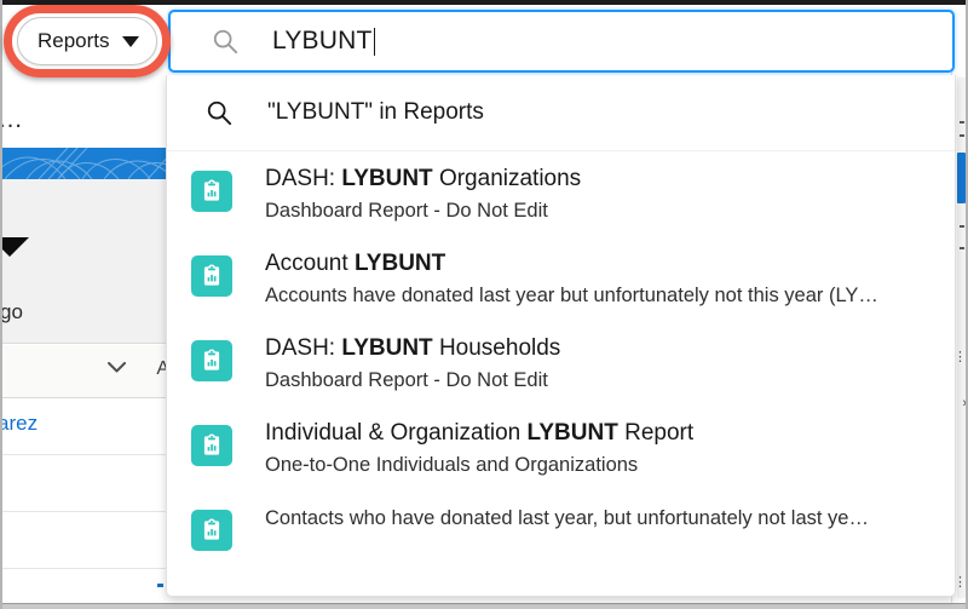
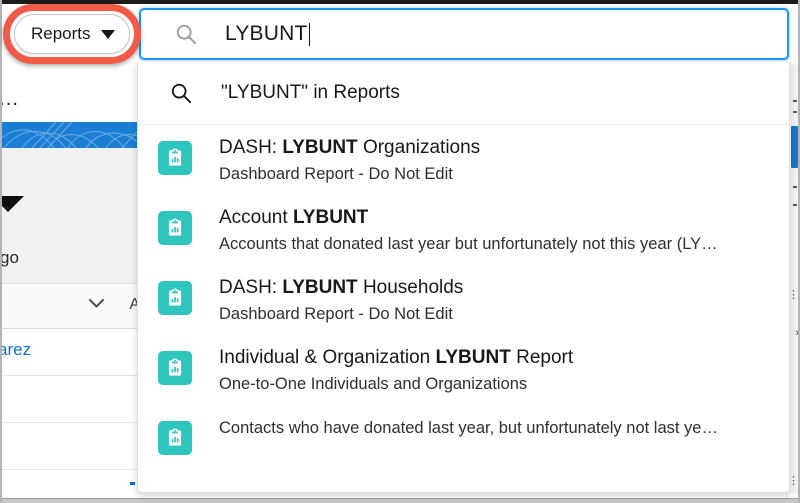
  …
  go
  A
  arez
  ⋮
  ⋮
  LYBUNT
  Reports
  "LYBUNT" in Reports
  DASH: LYBUNT Organizations
  Dashboard Report - Do Not Edit
  Account LYBUNT
- Accounts have donated last year but unfortunately not this year (LY…
+ Accounts that donated last year but unfortunately not this year (LY…
  DASH: LYBUNT Households
  Dashboard Report - Do Not Edit
  Individual & Organization LYBUNT Report
  One-to-One Individuals and Organizations
  Contacts who have donated last year, but unfortunately not last ye…
